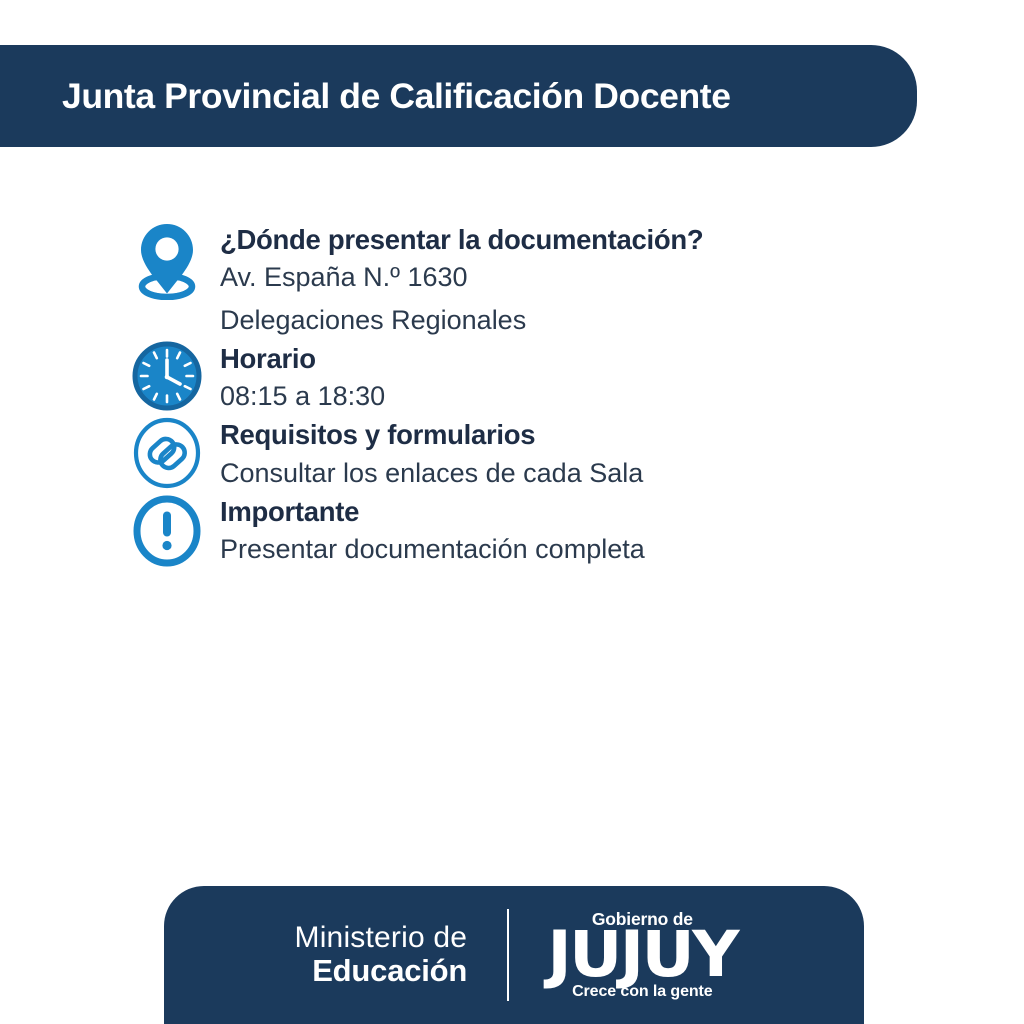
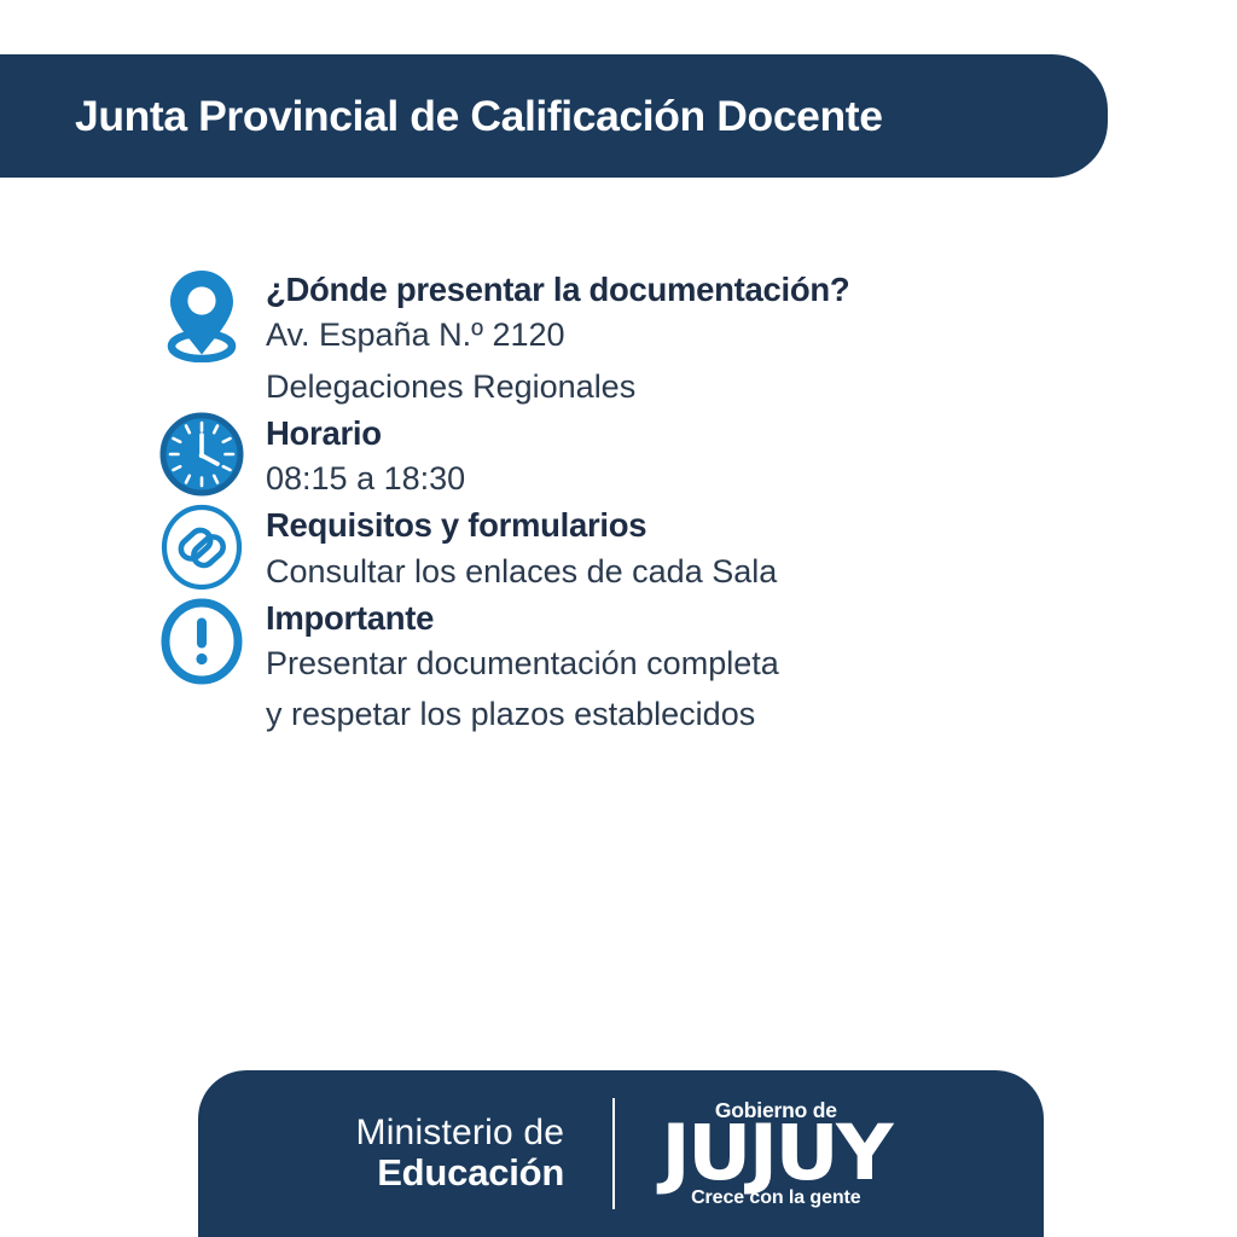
  Junta Provincial de Calificación Docente
  ¿Dónde presentar la documentación?
- Av. España N.º 1630
+ Av. España N.º 2120
  Delegaciones Regionales
  Horario
  08:15 a 18:30
  Requisitos y formularios
  Consultar los enlaces de cada Sala
  Importante
  Presentar documentación completa
+ y respetar los plazos establecidos
  Ministerio de
  Educación
  Gobierno de
  JUJUY
  Crece con la gente
